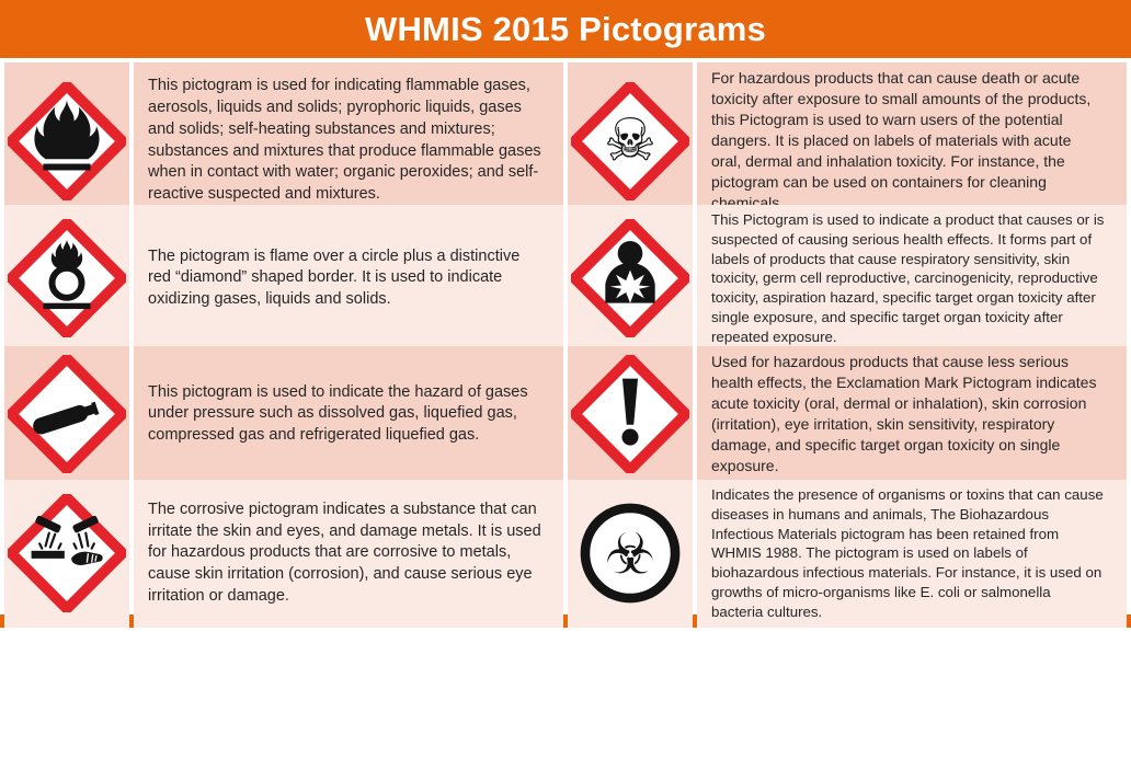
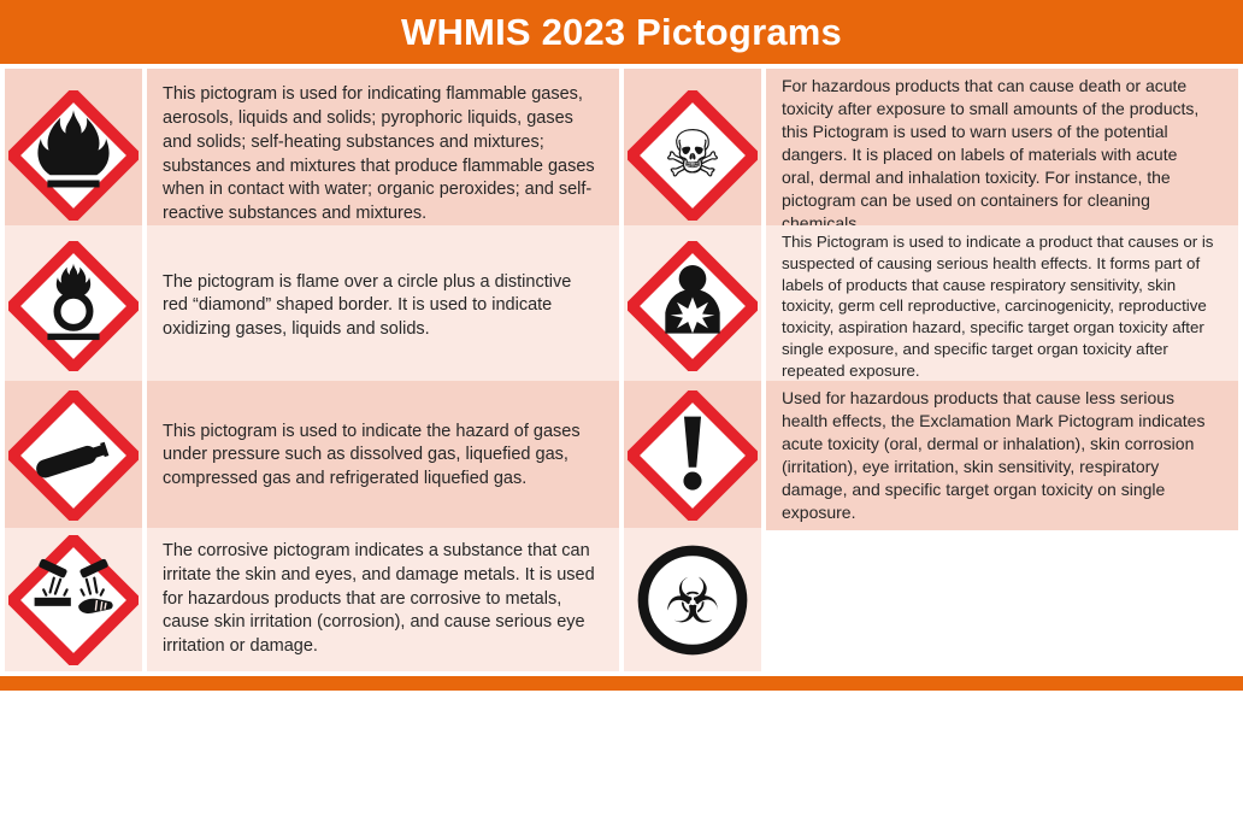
- WHMIS 2015 Pictograms
+ WHMIS 2023 Pictograms
- This pictogram is used for indicating flammable gases, aerosols, liquids and solids; pyrophoric liquids, gases and solids; self-heating substances and mixtures; substances and mixtures that produce flammable gases when in contact with water; organic peroxides; and self-reactive suspected and mixtures.
+ This pictogram is used for indicating flammable gases, aerosols, liquids and solids; pyrophoric liquids, gases and solids; self-heating substances and mixtures; substances and mixtures that produce flammable gases when in contact with water; organic peroxides; and self-reactive substances and mixtures.
  ☠
  For hazardous products that can cause death or acute toxicity after exposure to small amounts of the products, this Pictogram is used to warn users of the potential dangers. It is placed on labels of materials with acute oral, dermal and inhalation toxicity. For instance, the pictogram can be used on containers for cleaning chemicals
  The pictogram is flame over a circle plus a distinctive red “diamond” shaped border. It is used to indicate oxidizing gases, liquids and solids.
  This Pictogram is used to indicate a product that causes or is suspected of causing serious health effects. It forms part of labels of products that cause respiratory sensitivity, skin toxicity, germ cell reproductive, carcinogenicity, reproductive toxicity, aspiration hazard, specific target organ toxicity after single exposure, and specific target organ toxicity after repeated exposure.
  This pictogram is used to indicate the hazard of gases under pressure such as dissolved gas, liquefied gas, compressed gas and refrigerated liquefied gas.
  Used for hazardous products that cause less serious health effects, the Exclamation Mark Pictogram indicates acute toxicity (oral, dermal or inhalation), skin corrosion (irritation), eye irritation, skin sensitivity, respiratory damage, and specific target organ toxicity on single exposure.
  The corrosive pictogram indicates a substance that can irritate the skin and eyes, and damage metals. It is used for hazardous products that are corrosive to metals, cause skin irritation (corrosion), and cause serious eye irritation or damage.
  ☣
- Indicates the presence of organisms or toxins that can cause diseases in humans and animals, The Biohazardous Infectious Materials pictogram has been retained from WHMIS 1988. The pictogram is used on labels of biohazardous infectious materials. For instance, it is used on growths of micro-organisms like E. coli or salmonella bacteria cultures.
